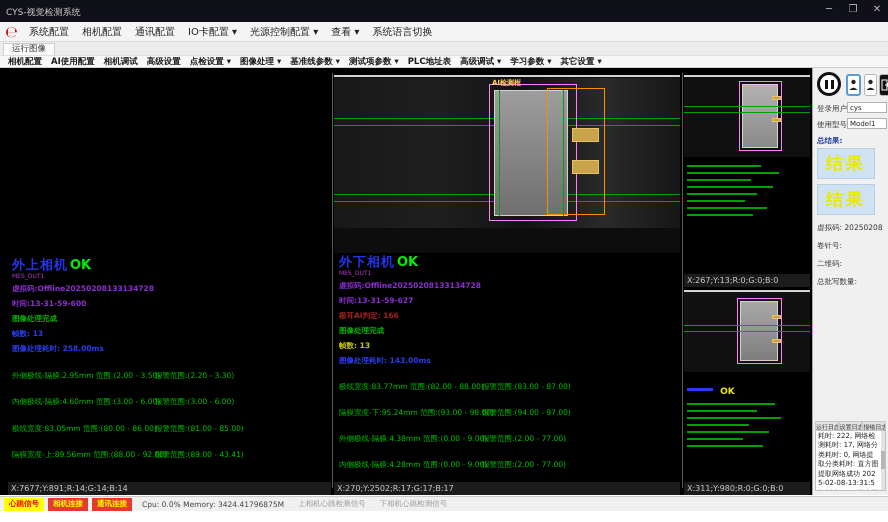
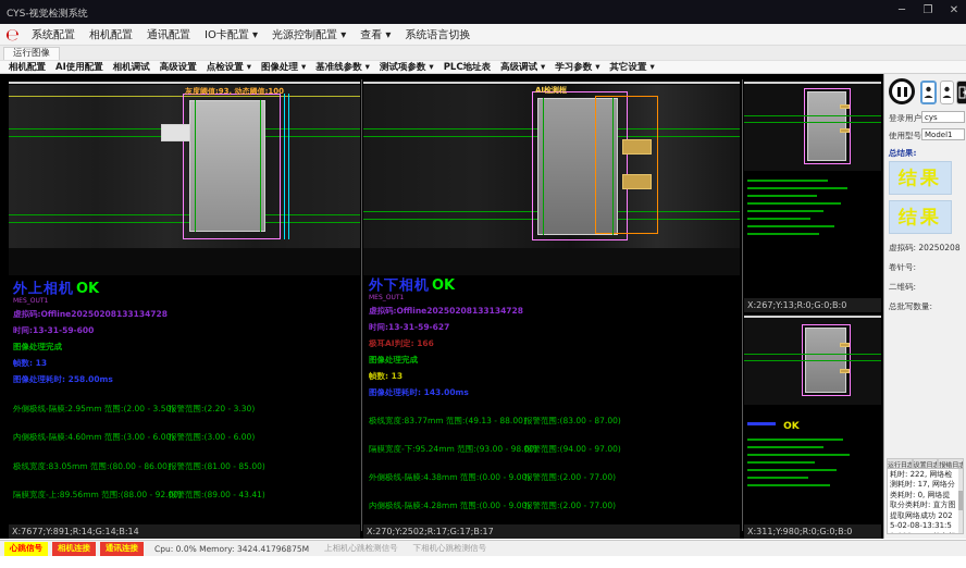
  CYS-视觉检测系统
  ─
  ❐
  ✕
  ℮
  系统配置
  相机配置
  通讯配置
  IO卡配置 ▾
  光源控制配置 ▾
  查看 ▾
  系统语言切换
  运行图像
  相机配置
  AI使用配置
  相机调试
  高级设置
  点检设置 ▾
  图像处理 ▾
  基准线参数 ▾
  测试项参数 ▾
  PLC地址表
  高级调试 ▾
  学习参数 ▾
  其它设置 ▾
+ 灰度阈值:93, 动态阈值:100
  外上相机 OK
  虚拟码:Offline20250208133134728
  时间:13-31-59-600
  图像处理完成
  帧数: 13
  图像处理耗时: 258.00ms
  外侧极线-隔膜:2.95mm 范围:(2.00 - 3.50)
  报警范围:(2.20 - 3.30)
  内侧极线-隔膜:4.60mm 范围:(3.00 - 6.00)
  报警范围:(3.00 - 6.00)
  极线宽度:83.05mm 范围:(80.00 - 86.00)
  报警范围:(81.00 - 85.00)
  隔膜宽度-上:89.56mm 范围:(88.00 - 92.00)
  报警范围:(89.00 - 43.41)
  X:7677;Y:891;R:14;G:14;B:14
  AI检测框
  外下相机 OK
  虚拟码:Offline20250208133134728
  时间:13-31-59-627
  极耳AI判定: 166
  图像处理完成
  帧数: 13
  图像处理耗时: 143.00ms
- 极线宽度:83.77mm 范围:(82.00 - 88.00)
+ 极线宽度:83.77mm 范围:(49.13 - 88.00)
  报警范围:(83.00 - 87.00)
  隔膜宽度-下:95.24mm 范围:(93.00 - 98.00)
  报警范围:(94.00 - 97.00)
  外侧极线-隔膜:4.38mm 范围:(0.00 - 9.00)
  报警范围:(2.00 - 77.00)
  内侧极线-隔膜:4.28mm 范围:(0.00 - 9.00)
  报警范围:(2.00 - 77.00)
  X:270;Y:2502;R:17;G:17;B:17
  X:267;Y:13;R:0;G:0;B:0
  OK
  X:311;Y:980;R:0;G:0;B:0
  登录用户
  cys
  使用型号
  Model1
  总结果:
  结果
  结果
  虚拟码: 20250208
  卷针号:
  二维码:
  总批写数量:
  心跳信号
  相机连接
  通讯连接
  Cpu: 0.0% Memory: 3424.41796875M
  上相机心跳检测信号
  下相机心跳检测信号
